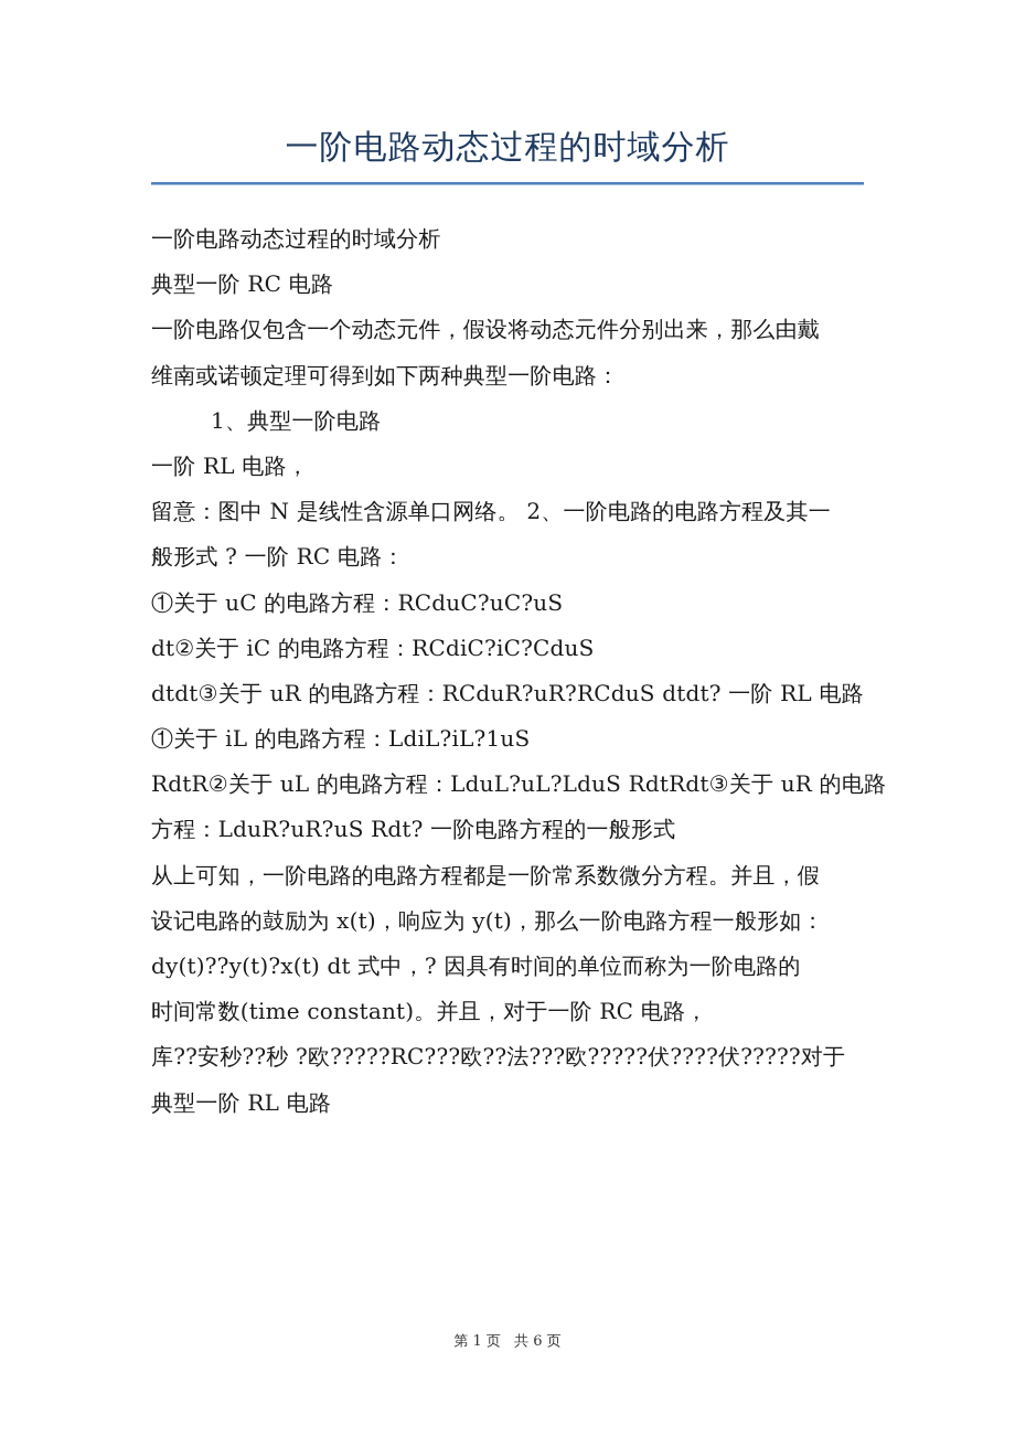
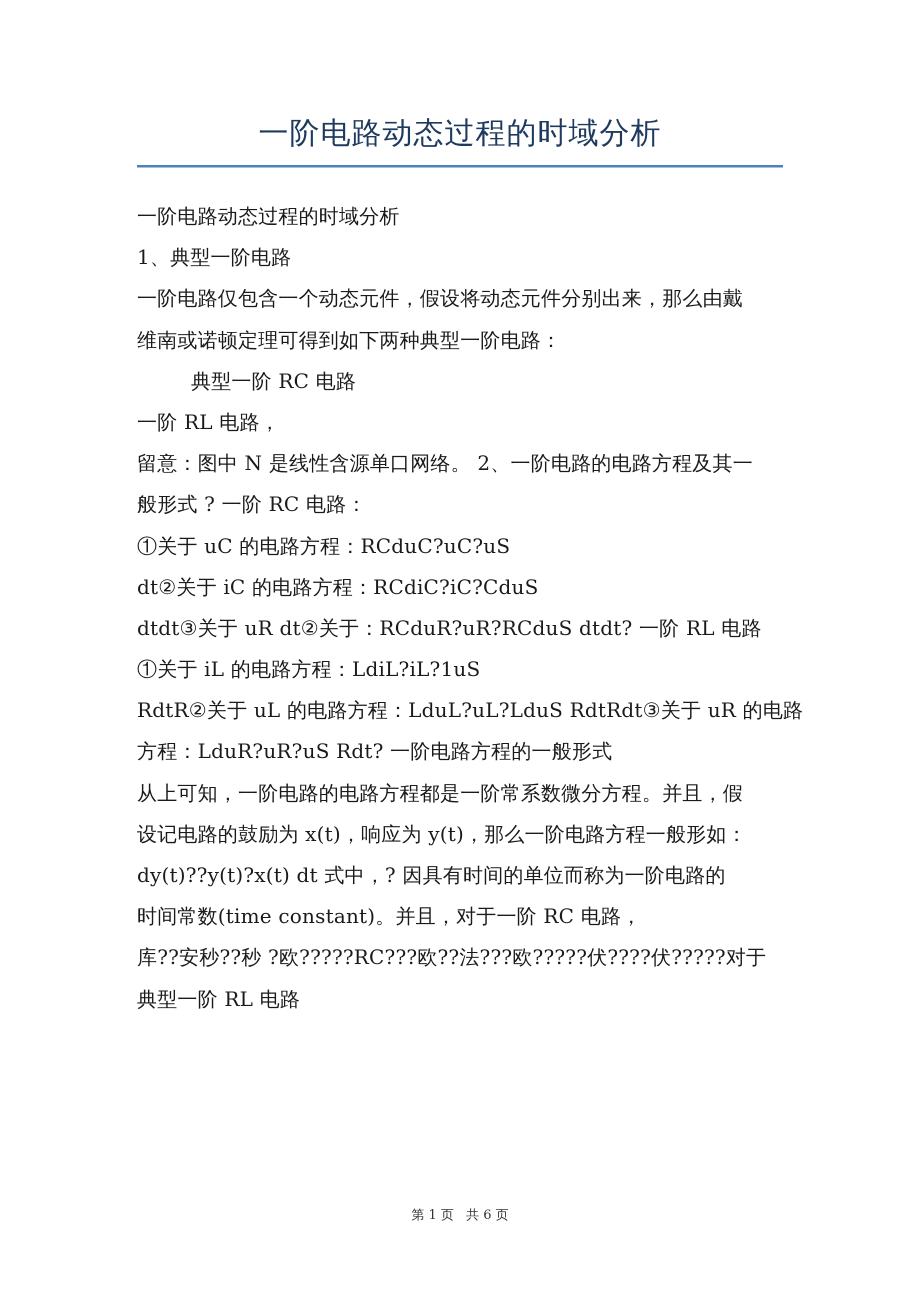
  一阶电路动态过程的时域分析
  一阶电路动态过程的时域分析
- 典型一阶 RC 电路
+ 1、典型一阶电路
  一阶电路仅包含一个动态元件，假设将动态元件分别出来，那么由戴
  维南或诺顿定理可得到如下两种典型一阶电路：
- 1、典型一阶电路
+ 典型一阶 RC 电路
  一阶 RL 电路，
  留意：图中 N 是线性含源单口网络。 2、一阶电路的电路方程及其一
  般形式 ? 一阶 RC 电路：
  ①关于 uC 的电路方程：RCduC?uC?uS
  dt②关于 iC 的电路方程：RCdiC?iC?CduS
- dtdt③关于 uR 的电路方程：RCduR?uR?RCduS dtdt? 一阶 RL 电路
+ dtdt③关于 uR dt②关于：RCduR?uR?RCduS dtdt? 一阶 RL 电路
  ①关于 iL 的电路方程：LdiL?iL?1uS
  RdtR②关于 uL 的电路方程：LduL?uL?LduS RdtRdt③关于 uR 的电路
  方程：LduR?uR?uS Rdt? 一阶电路方程的一般形式
  从上可知，一阶电路的电路方程都是一阶常系数微分方程。并且，假
  设记电路的鼓励为 x(t)，响应为 y(t)，那么一阶电路方程一般形如：
  dy(t)??y(t)?x(t) dt 式中，? 因具有时间的单位而称为一阶电路的
  时间常数(time constant)。并且，对于一阶 RC 电路，
  库??安秒??秒 ?欧?????RC???欧??法???欧?????伏????伏?????对于
  典型一阶 RL 电路
  第 1 页 共 6 页
